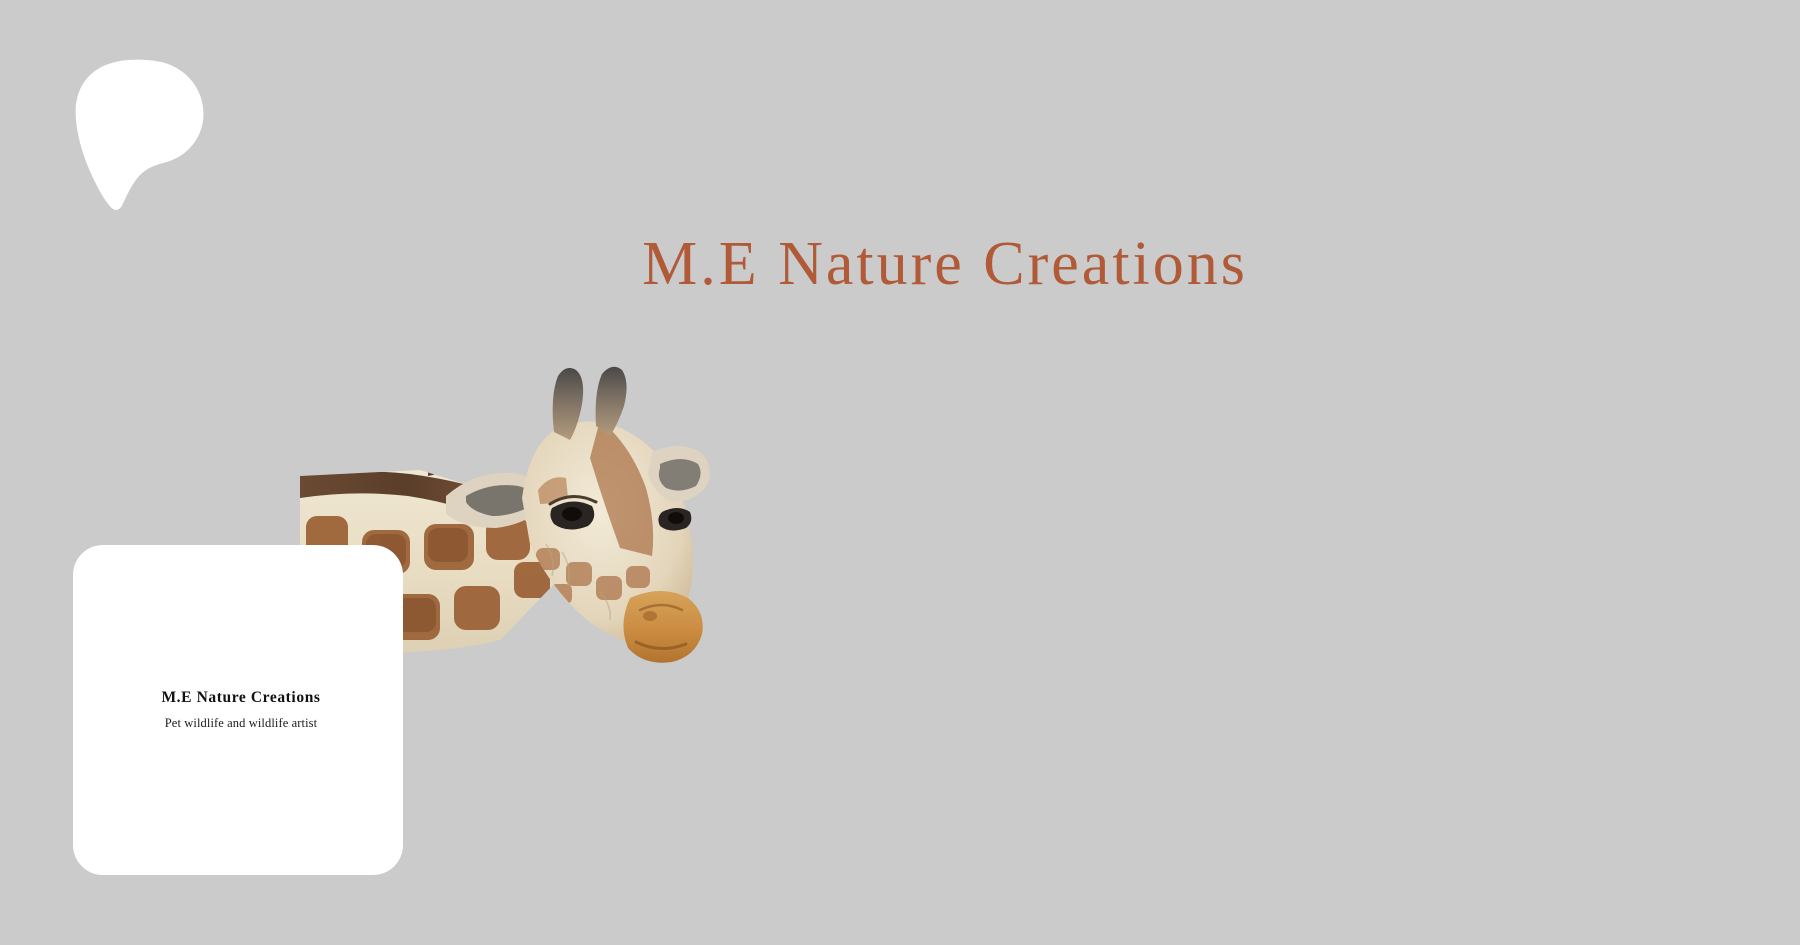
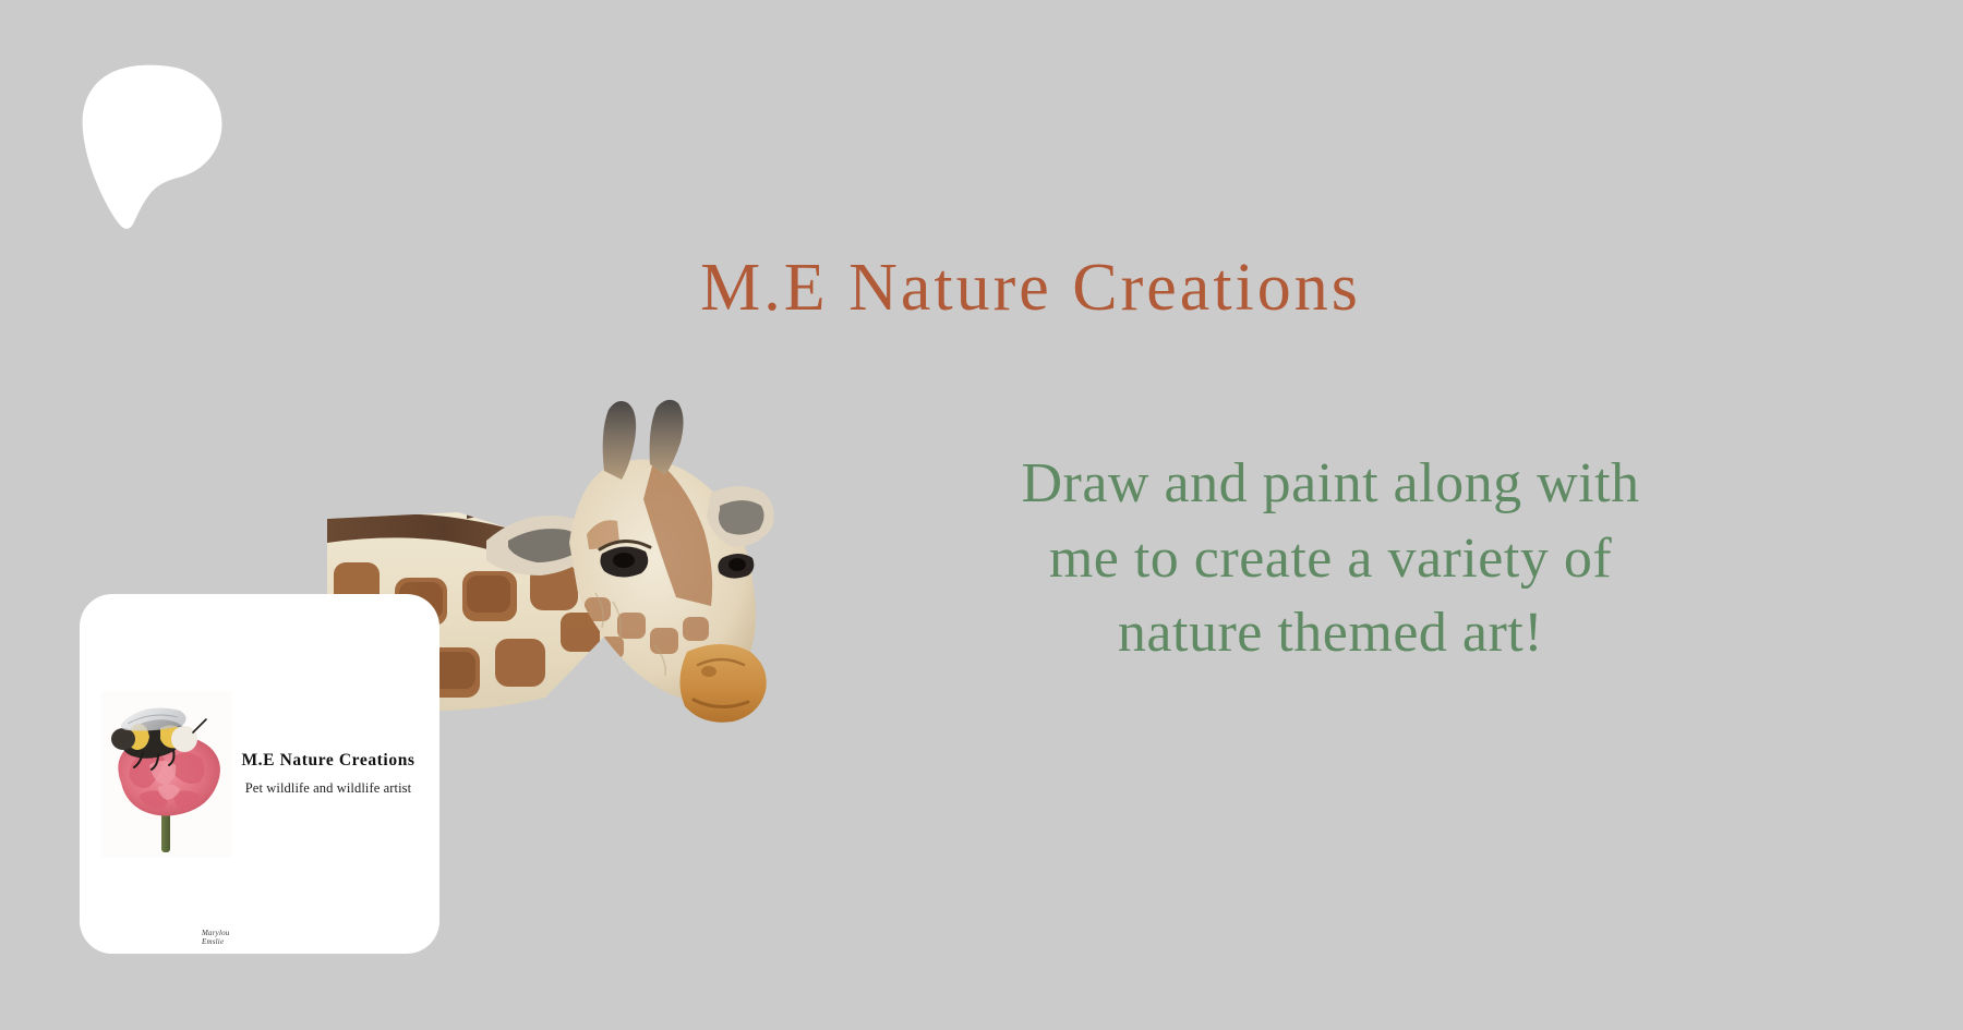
  M.E Nature Creations
+ Draw and paint along with me to create a variety of nature themed art!
+ Marylou Emslie
  M.E Nature Creations
  Pet wildlife and wildlife artist
